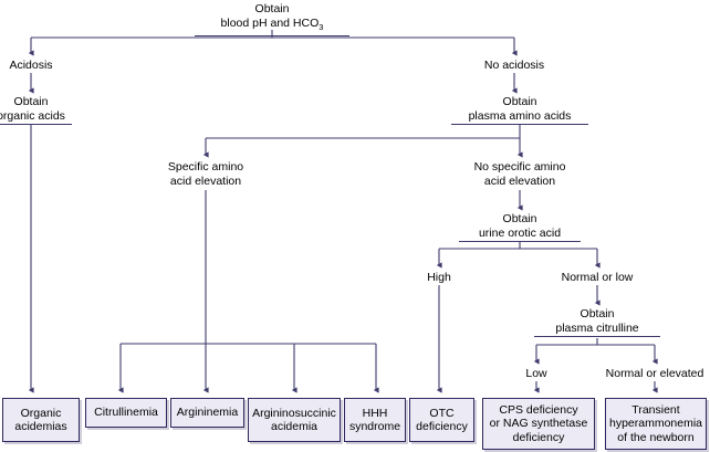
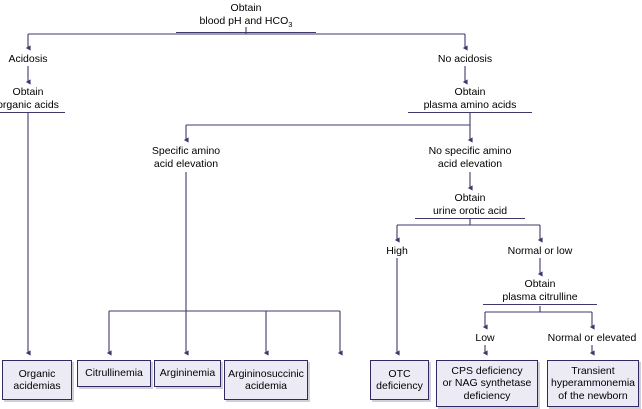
  Obtain
  blood pH and HCO3
  Acidosis
  No acidosis
  Obtain
  rganic acids
  Obtain
  plasma amino acids
  Specific amino
  acid elevation
  No specific amino
  acid elevation
  Obtain
  urine orotic acid
  High
  Normal or low
  Obtain
  plasma citrulline
  Low
  Normal or elevated
  Organic
  acidemias
  Citrullinemia
  Argininemia
  Argininosuccinic
  acidemia
- HHH
- syndrome
  OTC
  deficiency
  CPS deficiency
  or NAG synthetase
  deficiency
  Transient
  hyperammonemia
  of the newborn
